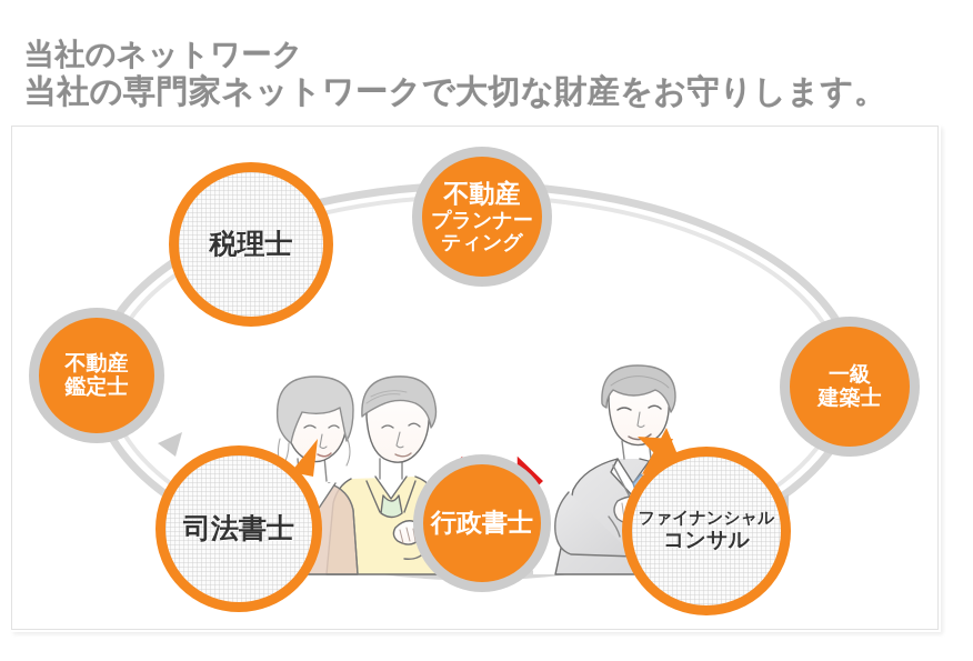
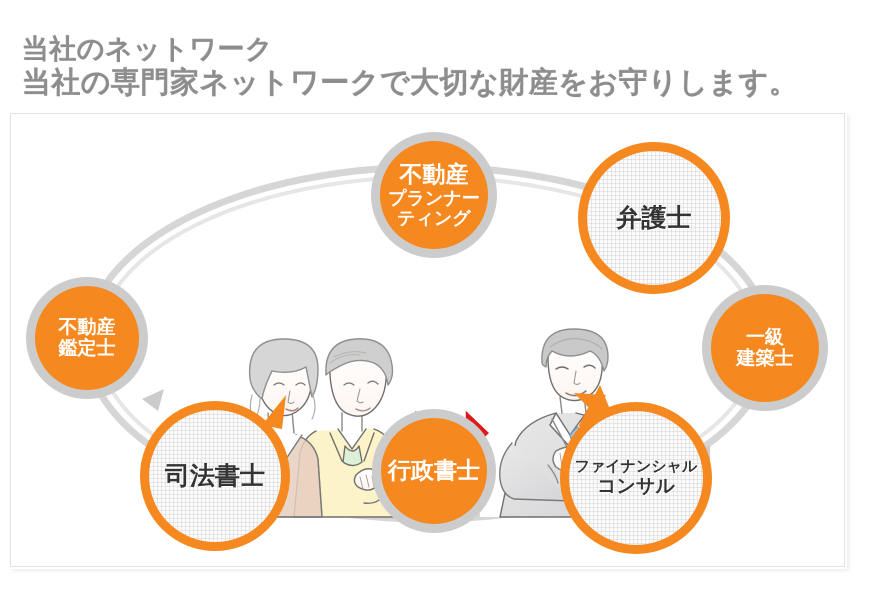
  当社のネットワーク
  当社の専門家ネットワークで大切な財産をお守りします。
- 税理士
  不動産
  プランナー
  ティング
+ 弁護士
  不動産
  鑑定士
  一級
  建築士
  司法書士
  行政書士
  ファイナンシャル
  コンサル
